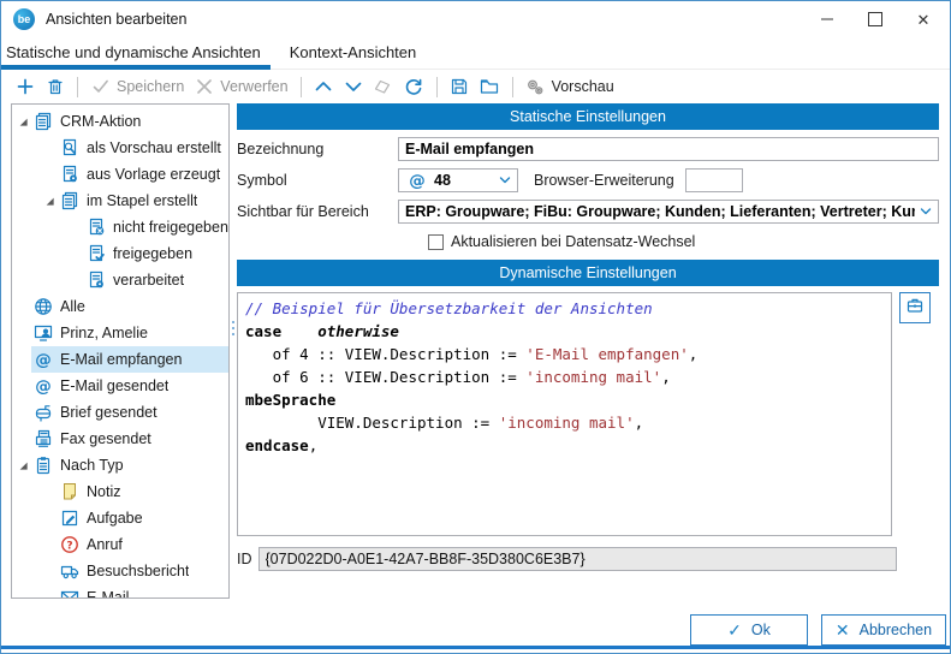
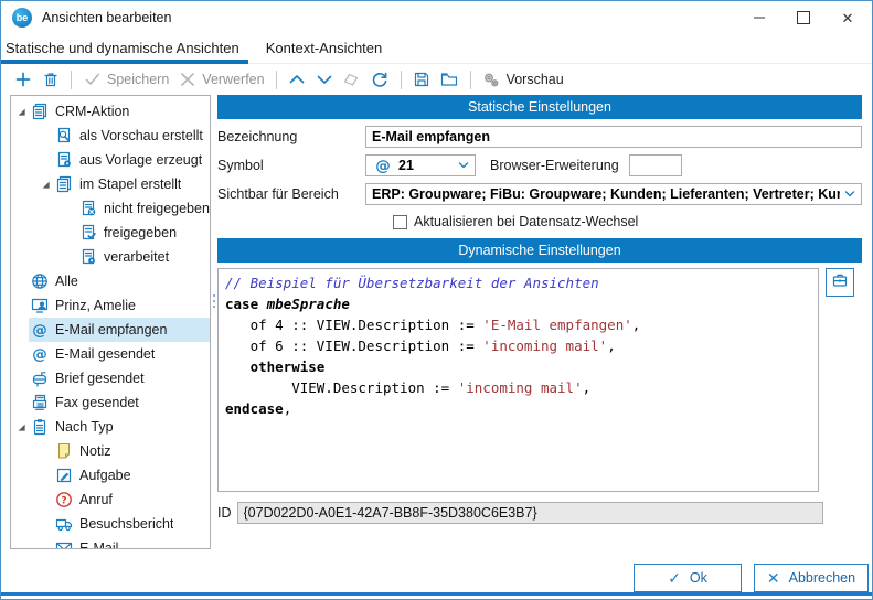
  be
  Ansichten bearbeiten
  ✕
  Statische und dynamische Ansichten
  Kontext-Ansichten
  Speichern
  Verwerfen
  Vorschau
  CRM-Aktion
  als Vorschau erstellt
  aus Vorlage erzeugt
  im Stapel erstellt
  nicht freigegeben
  freigegeben
  verarbeitet
  Alle
  Prinz, Amelie
  @
  E-Mail empfangen
  @
  E-Mail gesendet
  Brief gesendet
  Fax gesendet
  Nach Typ
  Notiz
  Aufgabe
  ?
  Anruf
  Besuchsbericht
  Statische Einstellungen
  Bezeichnung
  E-Mail empfangen
  Symbol
  @
- 48
+ 21
  Browser-Erweiterung
  Sichtbar für Bereich
  ERP: Groupware; FiBu: Groupware; Kunden; Lieferanten; Vertreter; Ku
  Aktualisieren bei Datensatz-Wechsel
  Dynamische Einstellungen
  // Beispiel für Übersetzbarkeit der Ansichten
- case otherwise
+ case mbeSprache
  of 4 :: VIEW.Description := 'E-Mail empfangen',
  of 6 :: VIEW.Description := 'incoming mail',
- mbeSprache
+ otherwise
  VIEW.Description := 'incoming mail',
  endcase,
  ID
  {07D022D0-A0E1-42A7-BB8F-35D380C6E3B7}
  ✓
  Ok
  ✕
  Abbrechen
